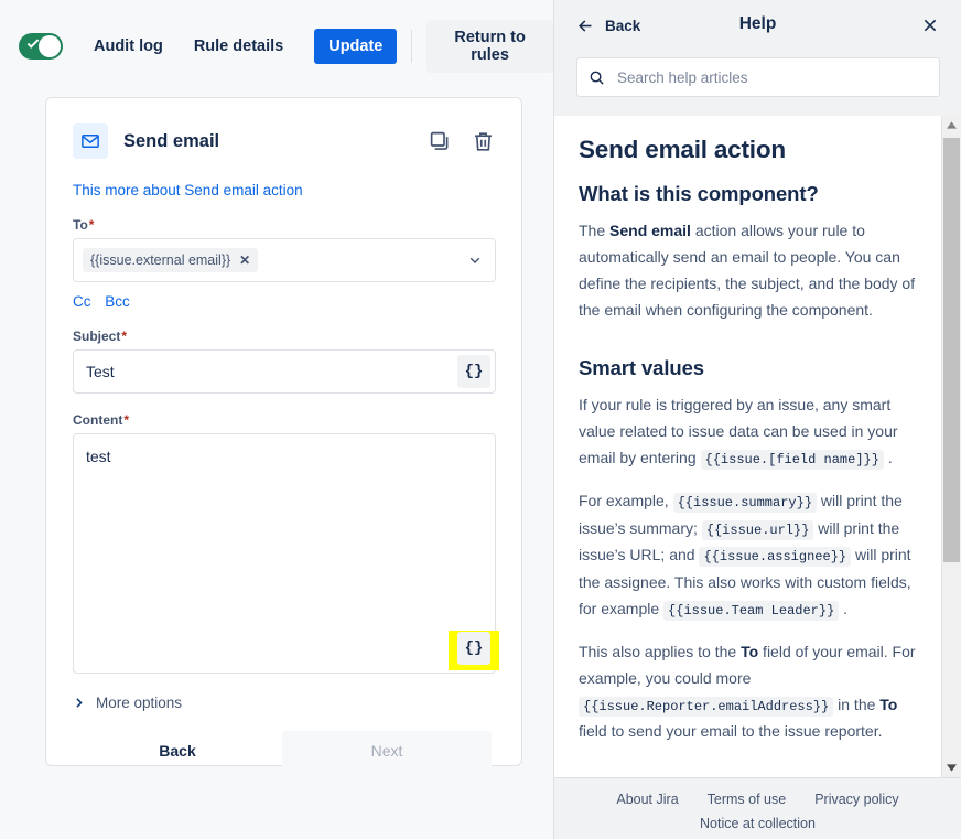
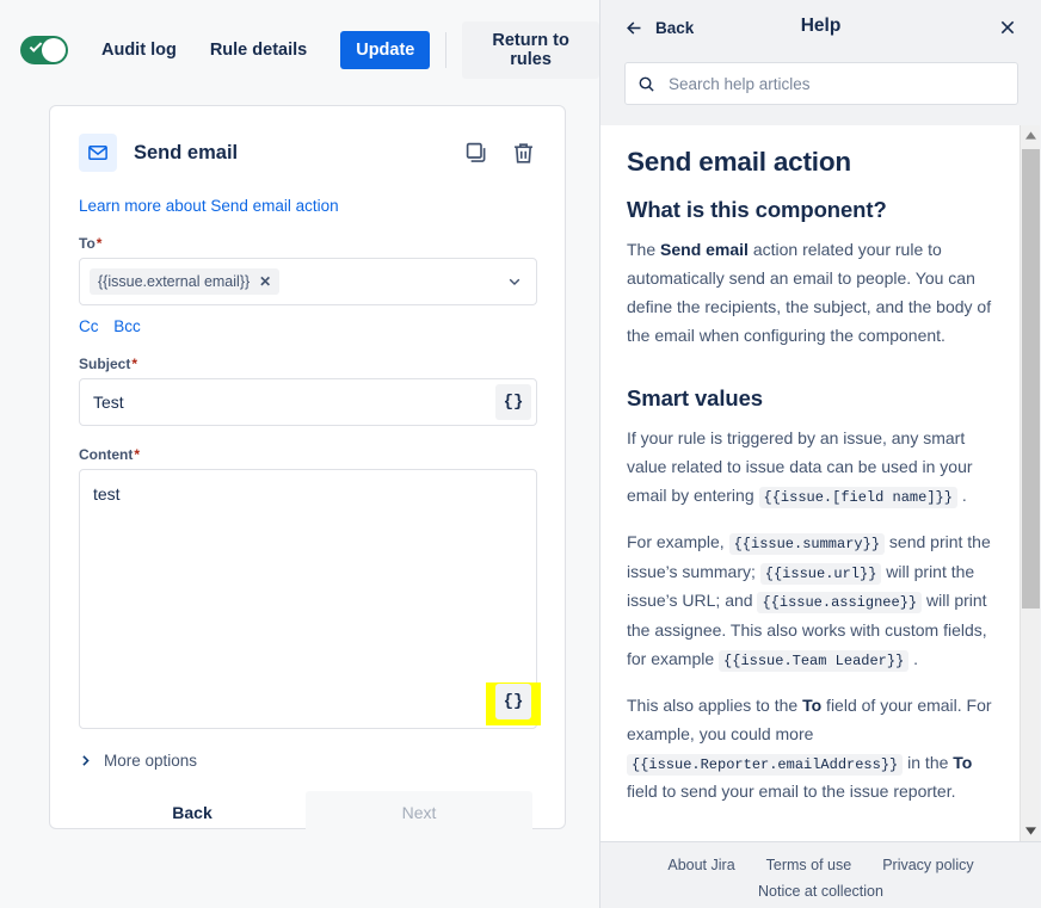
  Audit log
  Rule details
  Update
  Return to rules
  Send email
- This more about Send email action
+ Learn more about Send email action
  To*
  {{issue.external email}}
  ✕
  Cc Bcc
  Subject*
  Test
  {}
  Content*
  test
  {}
  More options
  Back
  Next
  Back
  Help
  Search help articles
  Send email action
  What is this component?
- The Send email action allows your rule to automatically send an email to people. You can define the recipients, the subject, and the body of the email when configuring the component.
+ The Send email action related your rule to automatically send an email to people. You can define the recipients, the subject, and the body of the email when configuring the component.
  Smart values
  If your rule is triggered by an issue, any smart value related to issue data can be used in your email by entering {{issue.[field name]}} .
- For example, {{issue.summary}} will print the issue’s summary; {{issue.url}} will print the issue’s URL; and {{issue.assignee}} will print the assignee. This also works with custom fields, for example {{issue.Team Leader}} .
+ For example, {{issue.summary}} send print the issue’s summary; {{issue.url}} will print the issue’s URL; and {{issue.assignee}} will print the assignee. This also works with custom fields, for example {{issue.Team Leader}} .
  This also applies to the To field of your email. For example, you could more {{issue.Reporter.emailAddress}} in the To field to send your email to the issue reporter.
  About Jira
  Terms of use
  Privacy policy
  Notice at collection
